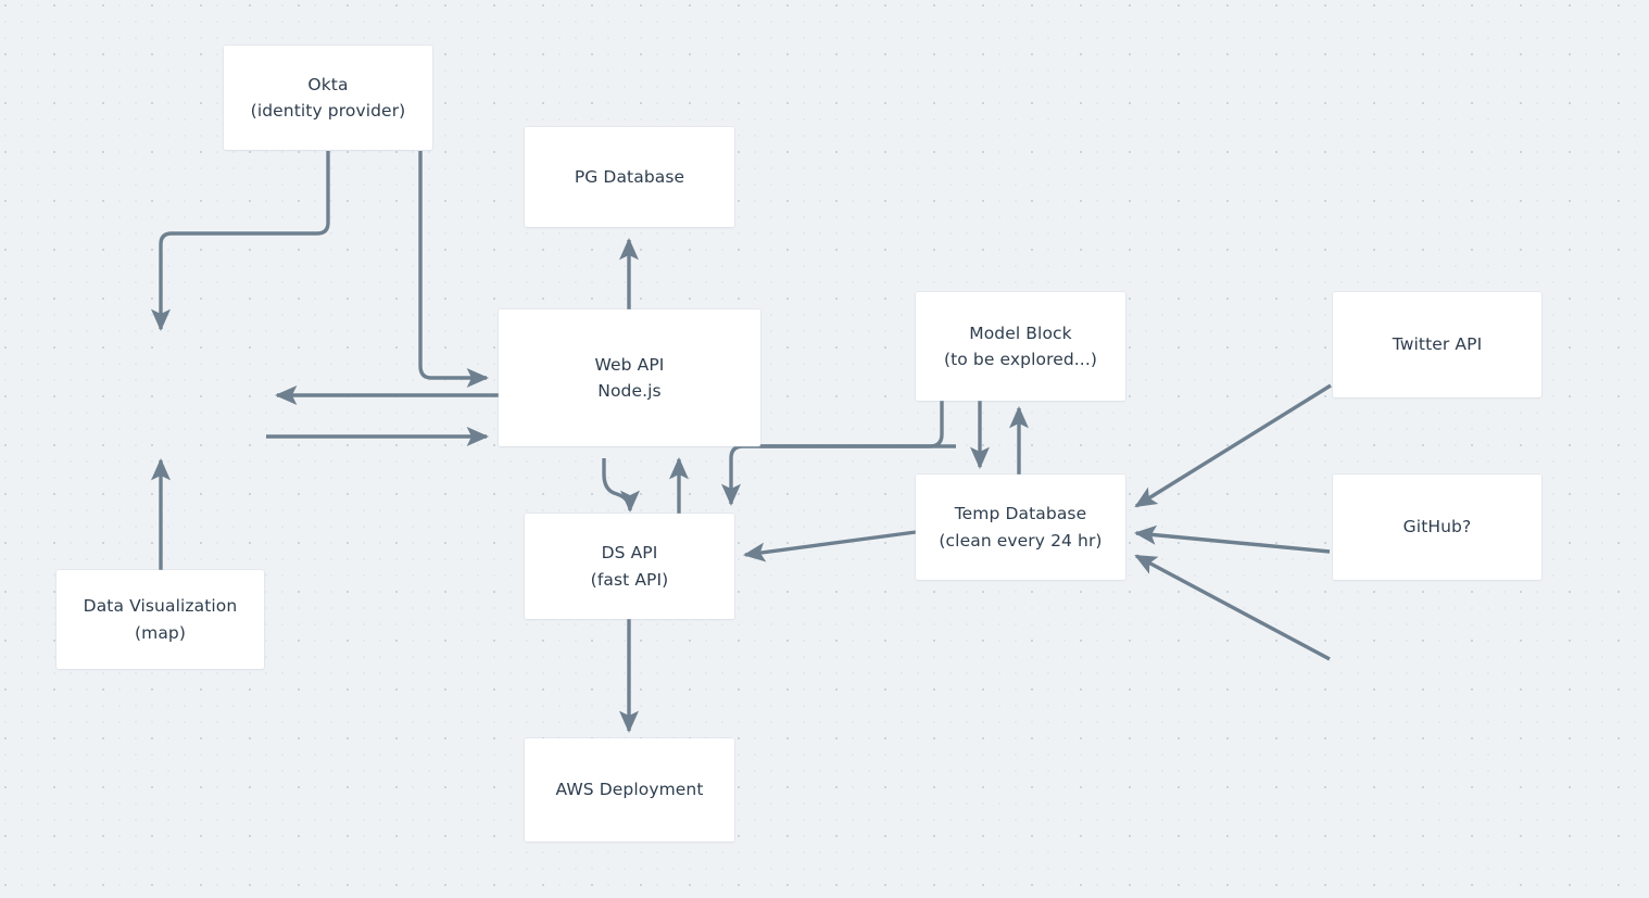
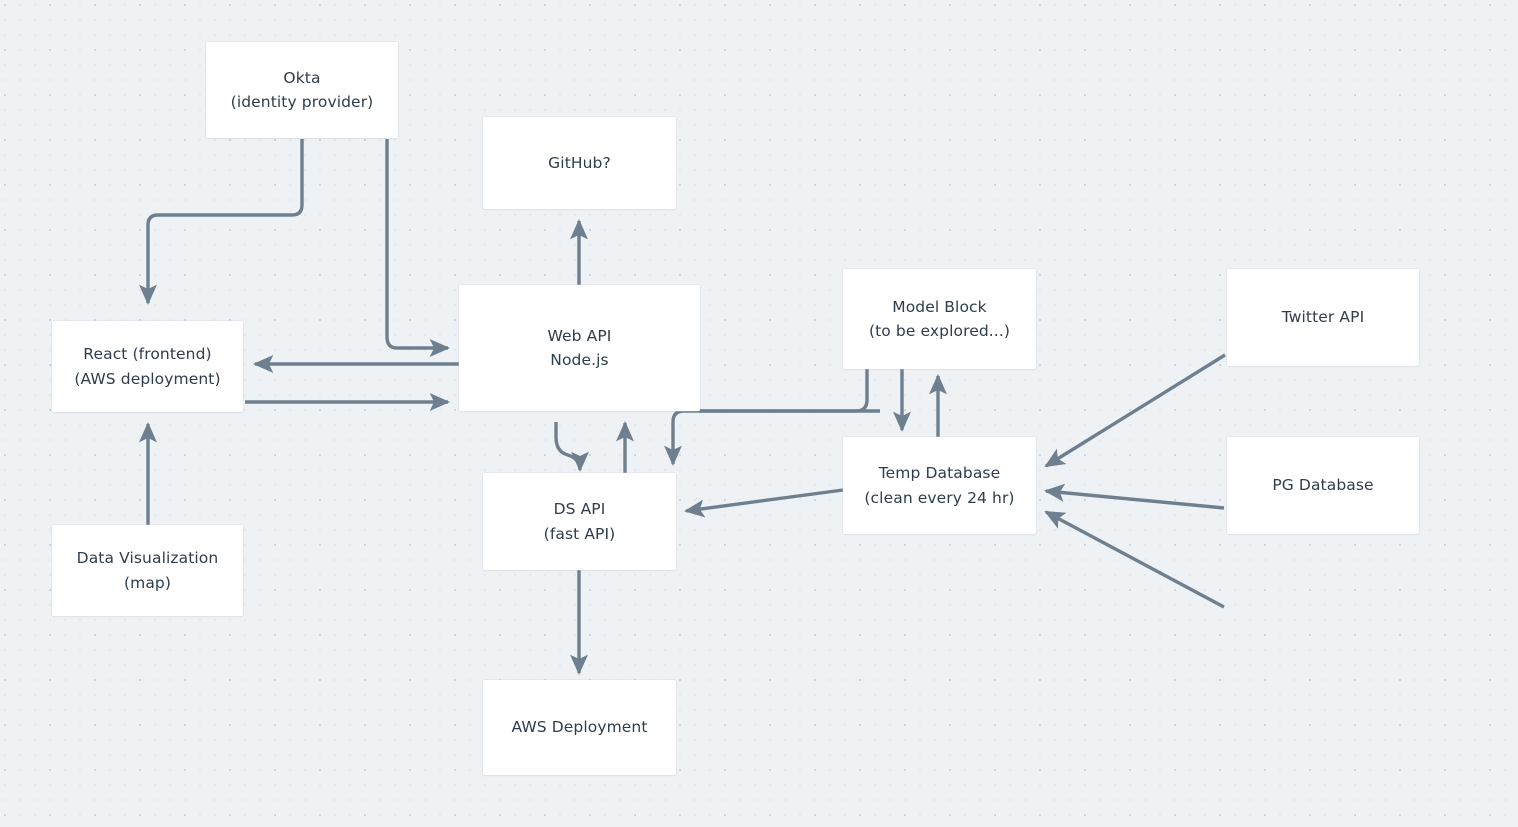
  Okta
  (identity provider)
- PG Database
+ GitHub?
+ React (frontend)
+ (AWS deployment)
  Web API
  Node.js
  Model Block
  (to be explored...)
  Twitter API
  Temp Database
  (clean every 24 hr)
- GitHub?
+ PG Database
  DS API
  (fast API)
  Data Visualization
  (map)
  AWS Deployment
